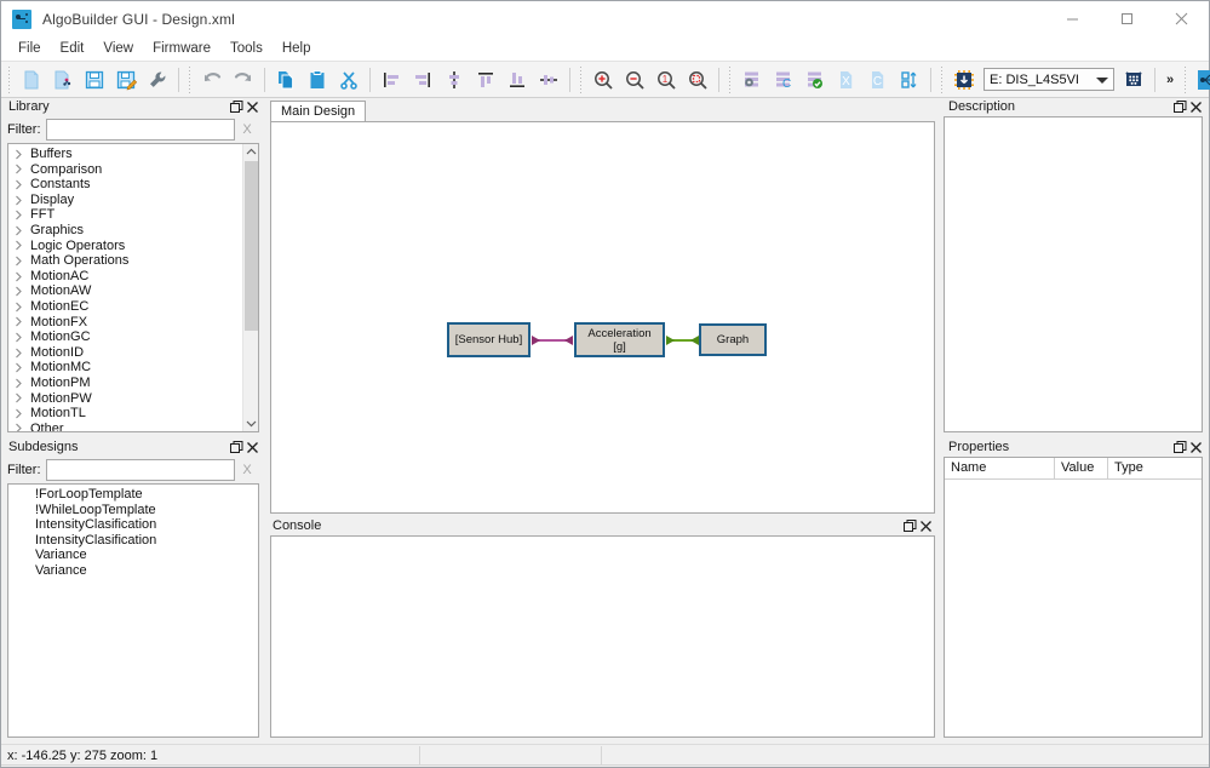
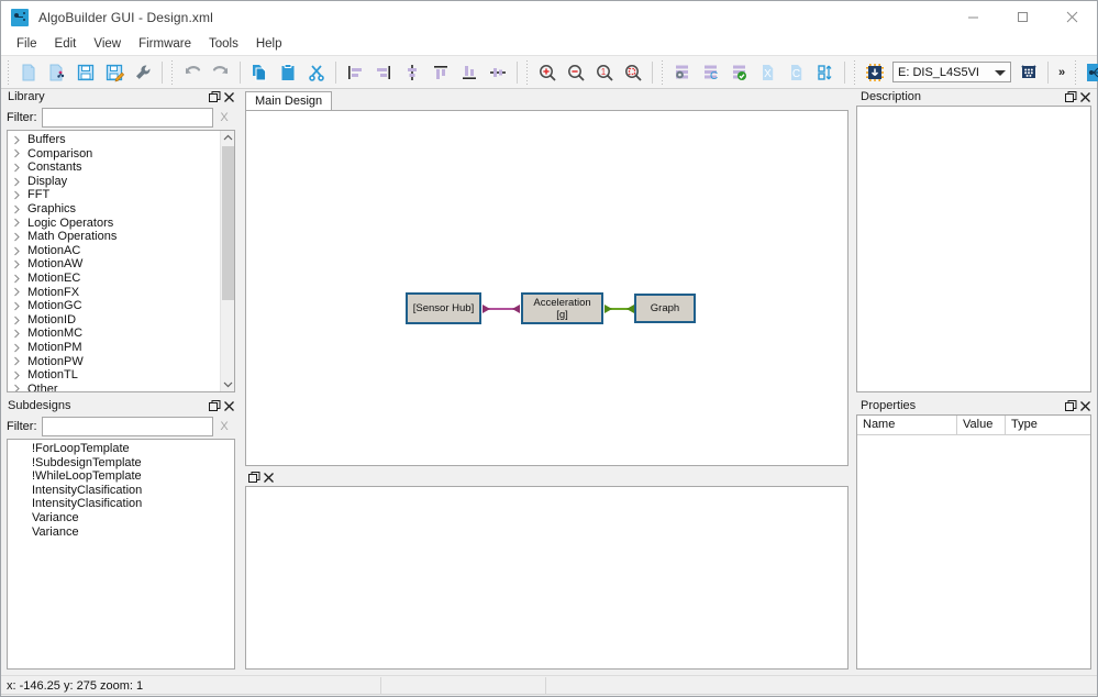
  AlgoBuilder GUI - Design.xml
  File
  Edit
  View
  Firmware
  Tools
  Help
  1
  C
  X
  C
  E: DIS_L4S5VI
  »
  Library
  Filter:
  X
  Buffers
  Comparison
  Constants
  Display
  FFT
  Graphics
  Logic Operators
  Math Operations
  MotionAC
  MotionAW
  MotionEC
  MotionFX
  MotionGC
  MotionID
  MotionMC
  MotionPM
  MotionPW
  MotionTL
  Other
  Subdesigns
  Filter:
  X
  !ForLoopTemplate
+ !SubdesignTemplate
  !WhileLoopTemplate
  IntensityClasification
  IntensityClasification
  Variance
  Variance
  Main Design
  [Sensor Hub]
  Acceleration
  [g]
  Graph
- Console
  Description
  Properties
  Name
  Value
  Type
  x: -146.25 y: 275 zoom: 1
